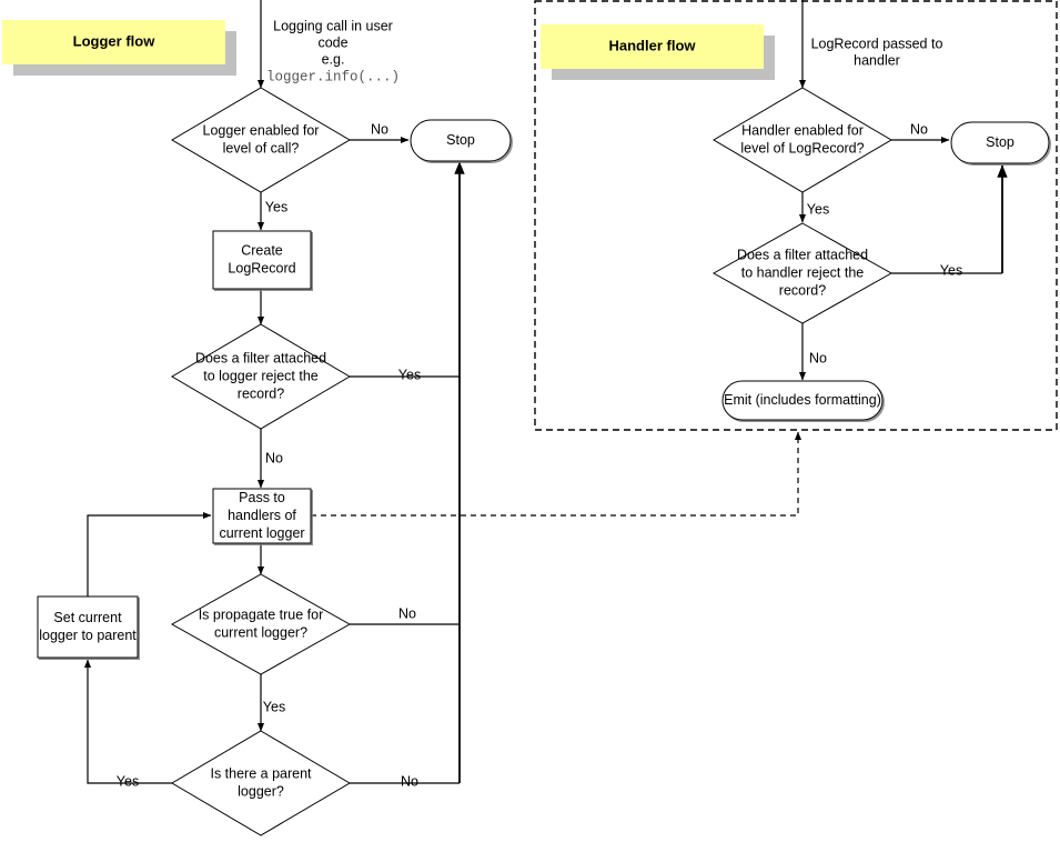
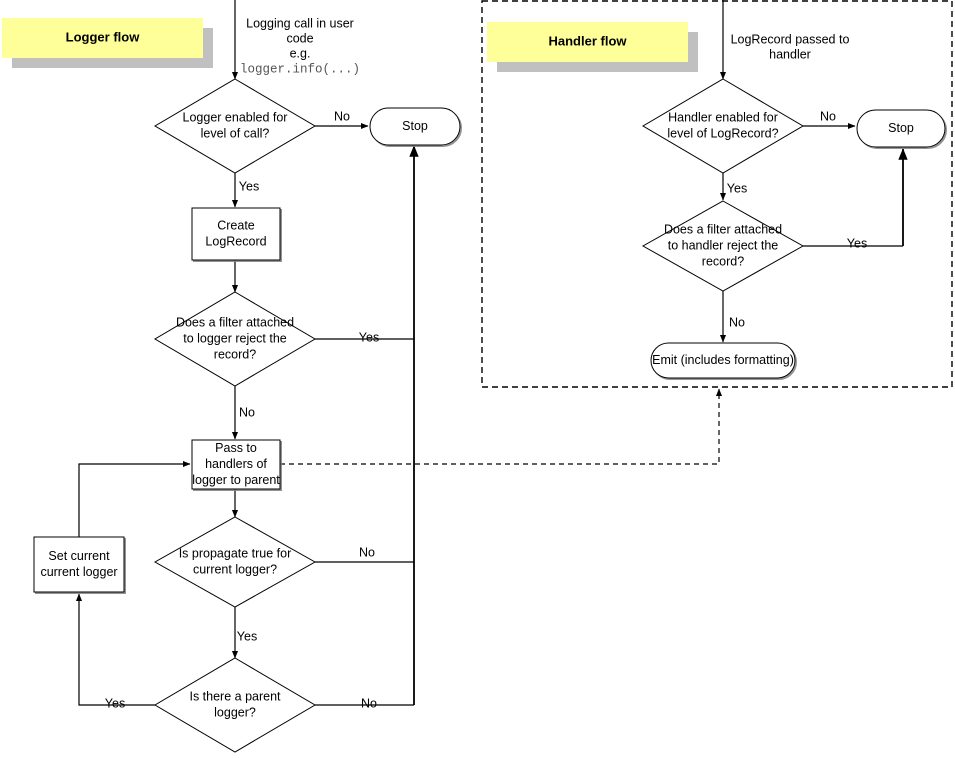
  No
  Yes
  Yes
  No
  No
  Yes
  No
  Yes
  No
  Yes
  Yes
  No
  Logging call in user
  code
  e.g.
  logger.info(...)
  Logger enabled for
  level of call?
  Stop
  Create
  LogRecord
  Does a filter attached
  to logger reject the
  record?
  Pass to
  handlers of
- current logger
+ logger to parent
  Is propagate true for
  current logger?
  Set current
- logger to parent
+ current logger
  Is there a parent
  logger?
  LogRecord passed to
  handler
  Handler enabled for
  level of LogRecord?
  Stop
  Does a filter attached
  to handler reject the
  record?
  Emit (includes formatting)
  Logger flow
  Handler flow
